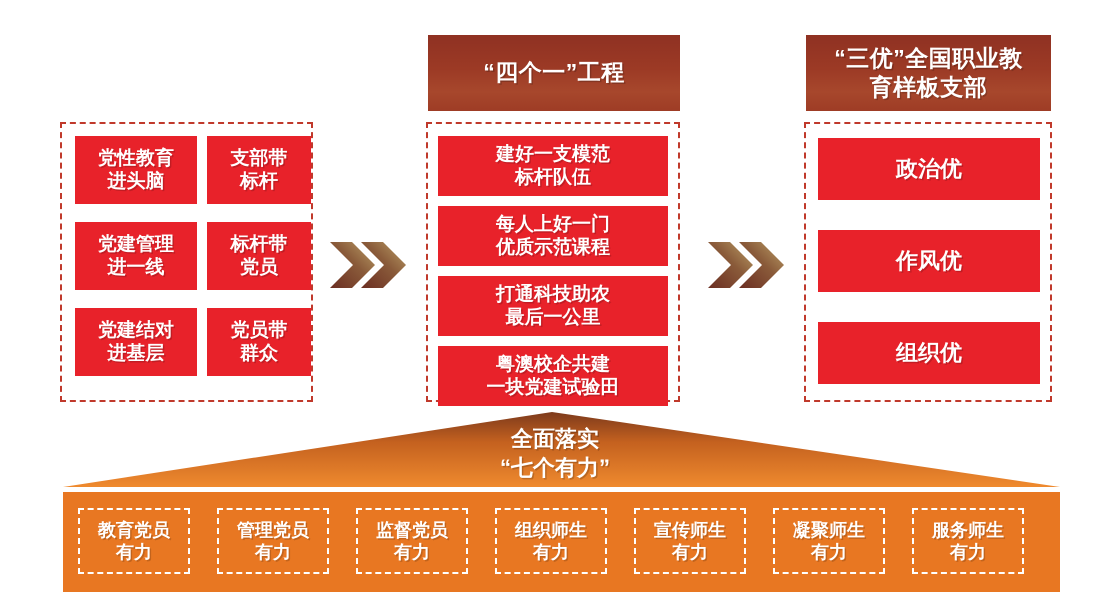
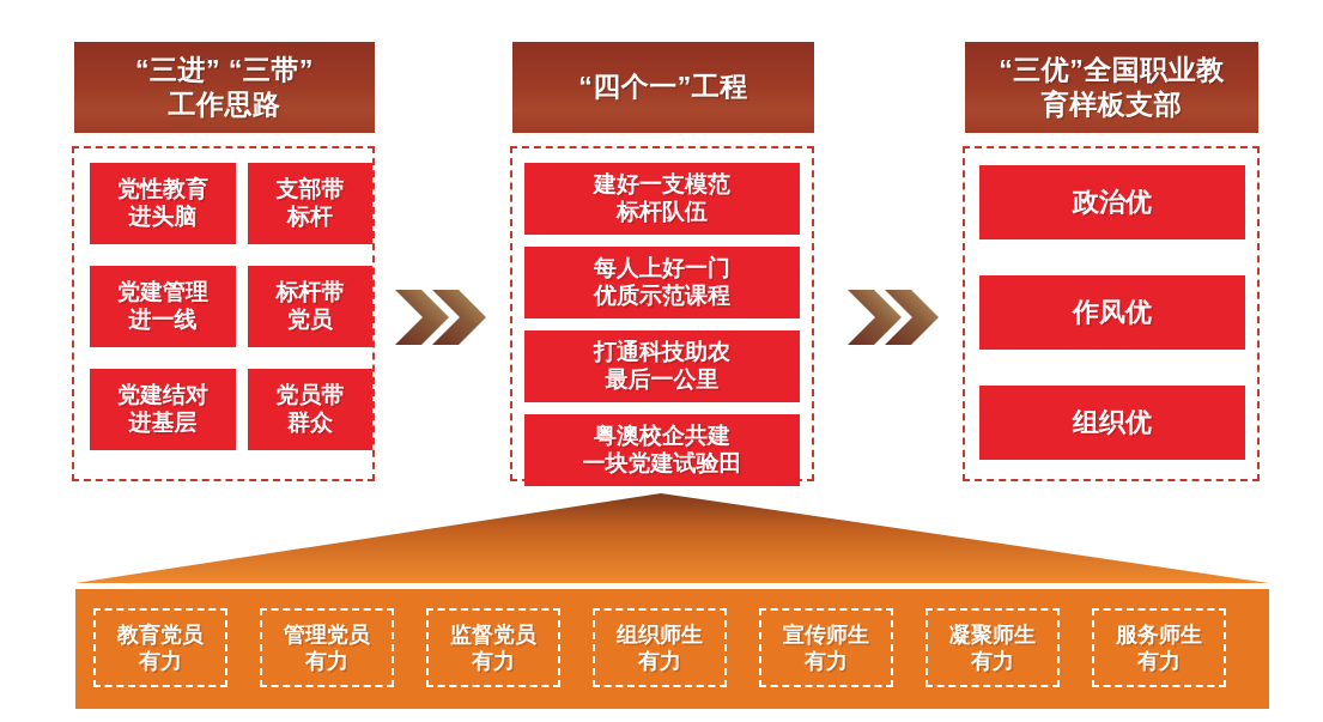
+ “三进” “三带”
+ 工作思路
  党性教育
  进头脑
  支部带
  标杆
  党建管理
  进一线
  标杆带
  党员
  党建结对
  进基层
  党员带
  群众
  “四个一”工程
  建好一支模范
  标杆队伍
  每人上好一门
  优质示范课程
  打通科技助农
  最后一公里
  粤澳校企共建
  一块党建试验田
  “三优”全国职业教
  育样板支部
  政治优
  作风优
  组织优
- 全面落实
- “七个有力”
  教育党员
  有力
  管理党员
  有力
  监督党员
  有力
  组织师生
  有力
  宣传师生
  有力
  凝聚师生
  有力
  服务师生
  有力
